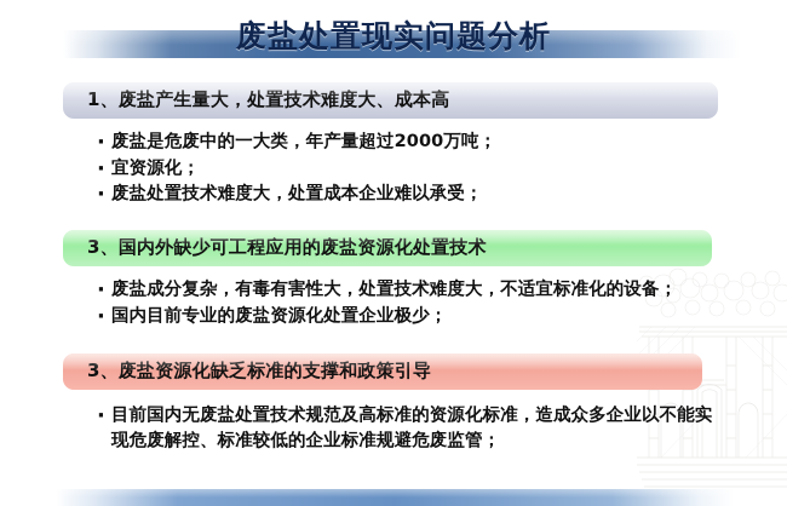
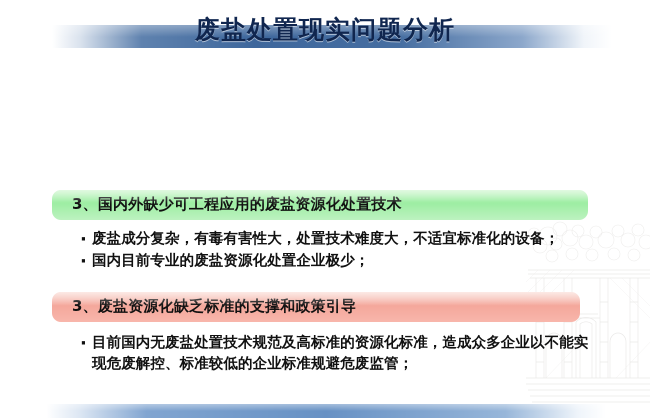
  废盐处置现实问题分析
- 1、废盐产生量大，处置技术难度大、成本高
- 废盐是危废中的一大类，年产量超过2000万吨；
- 宜资源化；
- 废盐处置技术难度大，处置成本企业难以承受；
  3、国内外缺少可工程应用的废盐资源化处置技术
  废盐成分复杂，有毒有害性大，处置技术难度大，不适宜标准化的设备；
  国内目前专业的废盐资源化处置企业极少；
  3、废盐资源化缺乏标准的支撑和政策引导
  目前国内无废盐处置技术规范及高标准的资源化标准，造成众多企业以不能实现危废解控、标准较低的企业标准规避危废监管；
